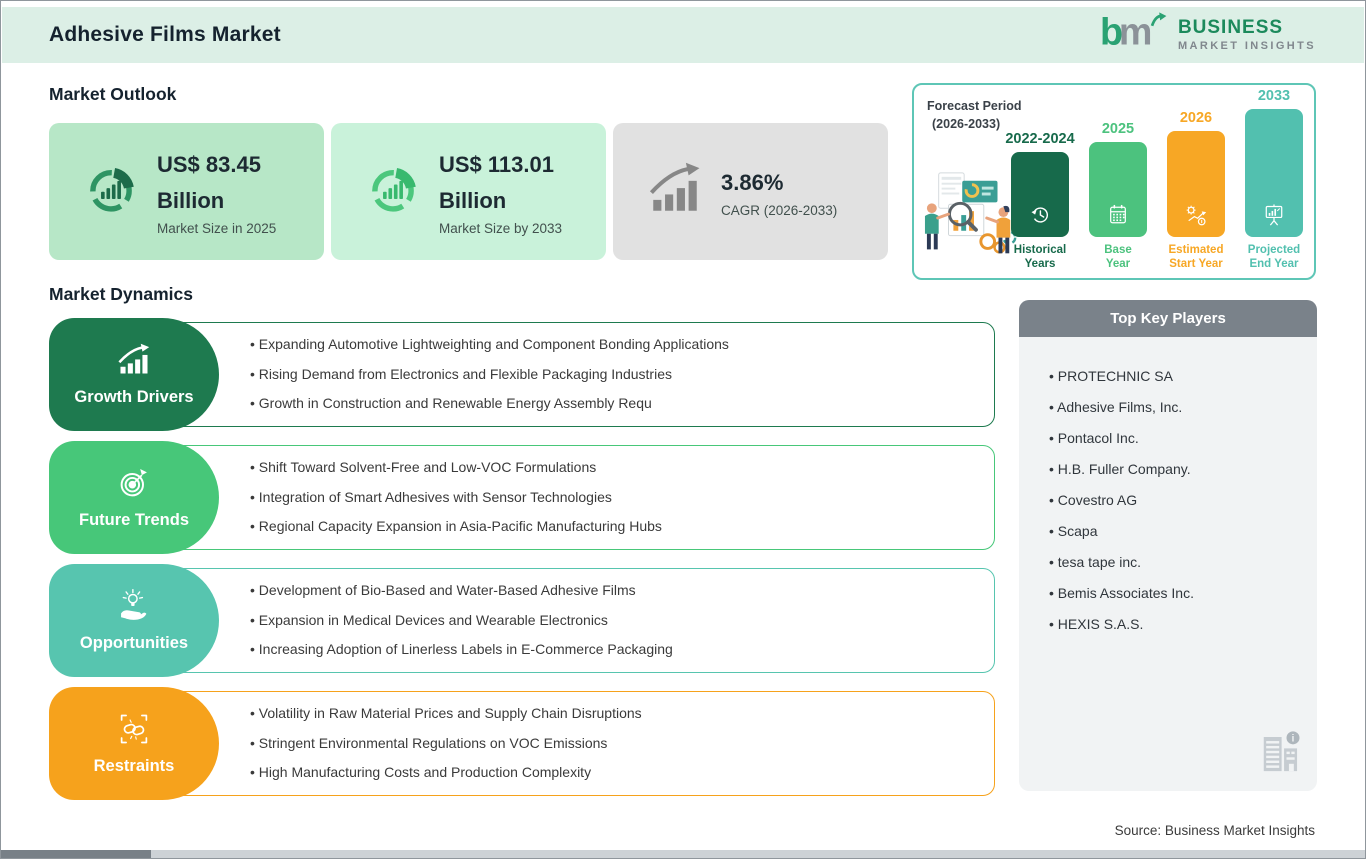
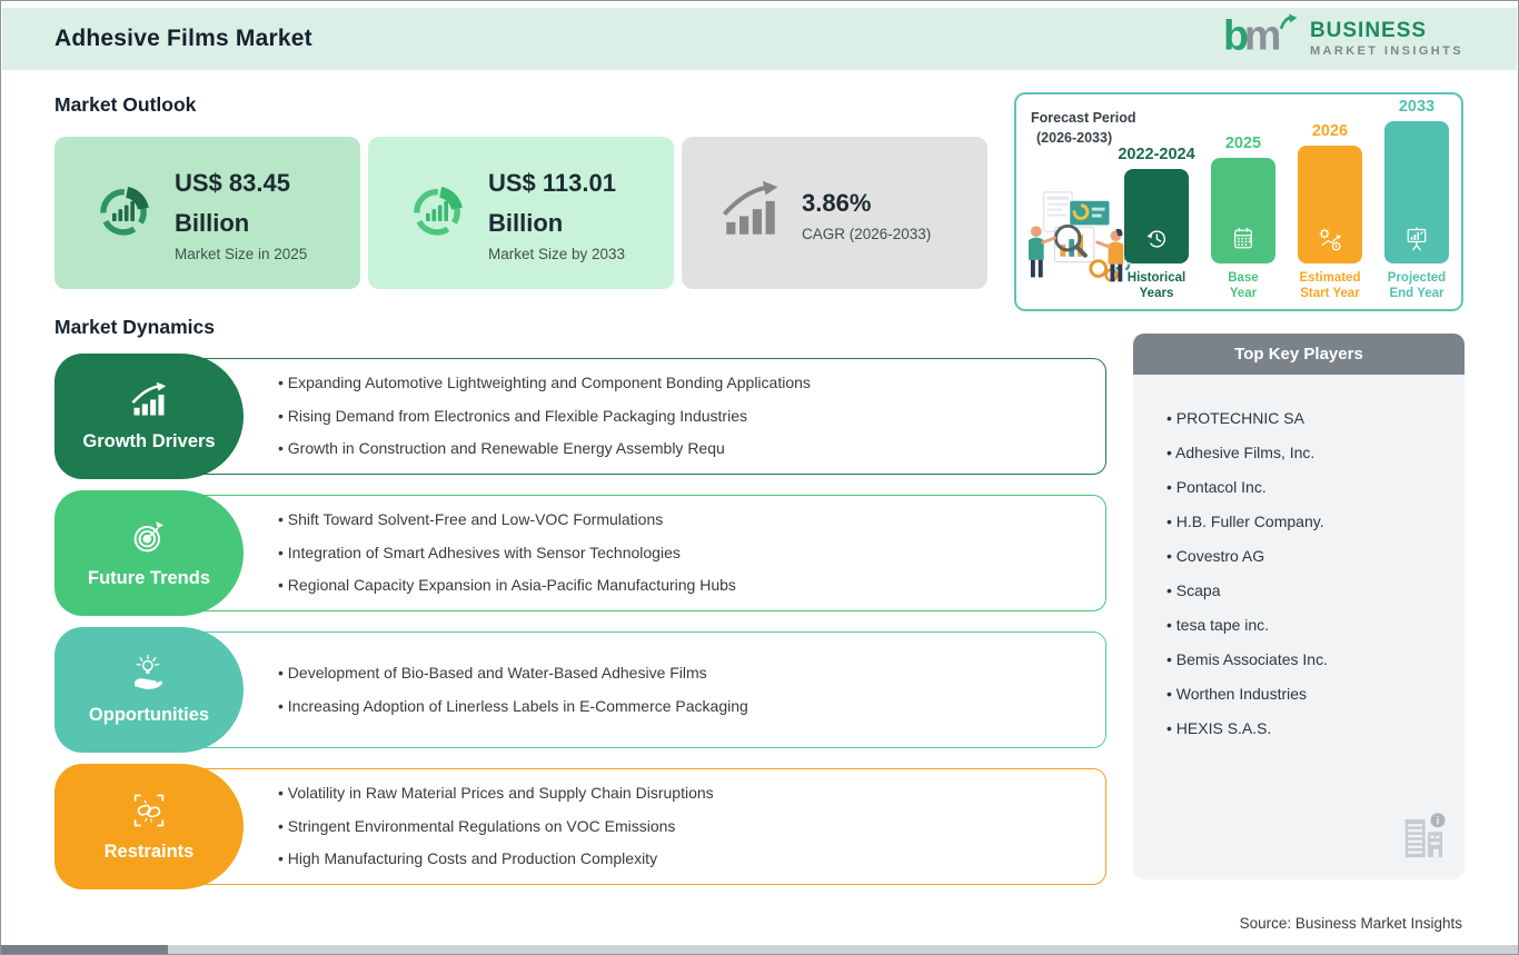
  Adhesive Films Market
  b
  m
  BUSINESS
  MARKET INSIGHTS
  Market Outlook
  US$ 83.45
  Billion
  Market Size in 2025
  US$ 113.01
  Billion
  Market Size by 2033
  3.86%
  CAGR (2026-2033)
  Forecast Period
  (2026-2033)
  2022-2024
  Historical
  Years
  2025
  Base
  Year
  2026
  Estimated
  Start Year
  2033
  Projected
  End Year
  Market Dynamics
  Expanding Automotive Lightweighting and Component Bonding Applications
  Rising Demand from Electronics and Flexible Packaging Industries
  Growth in Construction and Renewable Energy Assembly Requ
  Growth Drivers
  Shift Toward Solvent-Free and Low-VOC Formulations
  Integration of Smart Adhesives with Sensor Technologies
  Regional Capacity Expansion in Asia-Pacific Manufacturing Hubs
  Future Trends
  Development of Bio-Based and Water-Based Adhesive Films
- Expansion in Medical Devices and Wearable Electronics
  Increasing Adoption of Linerless Labels in E-Commerce Packaging
  Opportunities
  Volatility in Raw Material Prices and Supply Chain Disruptions
  Stringent Environmental Regulations on VOC Emissions
  High Manufacturing Costs and Production Complexity
  Restraints
  Top Key Players
  PROTECHNIC SA
  Adhesive Films, Inc.
  Pontacol Inc.
  H.B. Fuller Company.
  Covestro AG
  Scapa
  tesa tape inc.
  Bemis Associates Inc.
+ Worthen Industries
  HEXIS S.A.S.
  i
  Source: Business Market Insights
